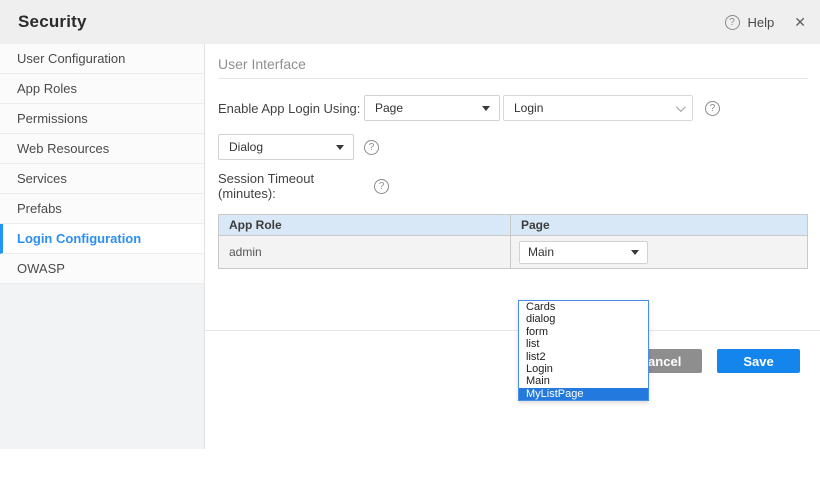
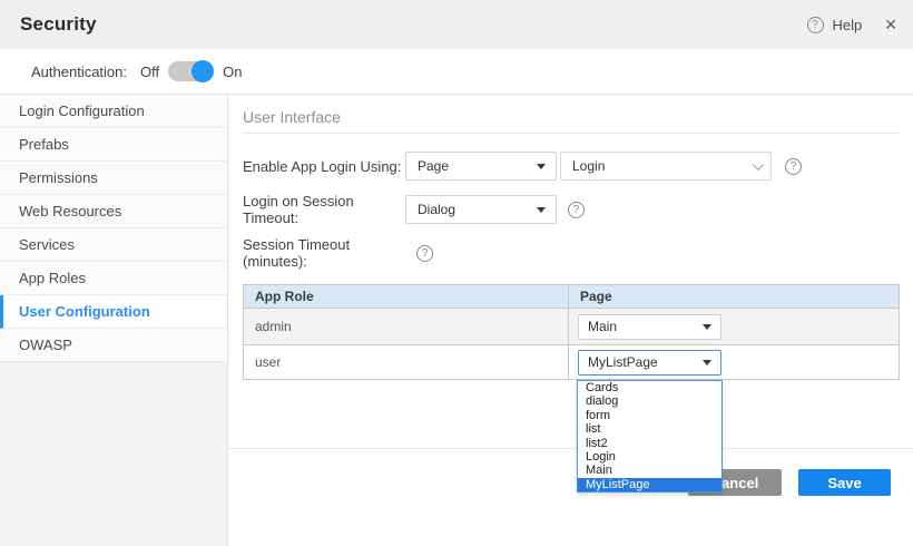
  Security
  ?
  Help
  ✕
+ Authentication:
+ Off
+ On
- User Configuration
+ Login Configuration
- App Roles
+ Prefabs
  Permissions
  Web Resources
  Services
- Prefabs
+ App Roles
- Login Configuration
+ User Configuration
  OWASP
  User Interface
  Enable App Login Using:
  Page
  Login
  ?
+ Login on Session Timeout:
  Dialog
  ?
  Session Timeout (minutes):
  ?
  App Role	Page
  admin	Main
+ user	MyListPage
  Cards
  dialog
  form
  list
  list2
  Login
  Main
  MyListPage
  ancel
  Save
